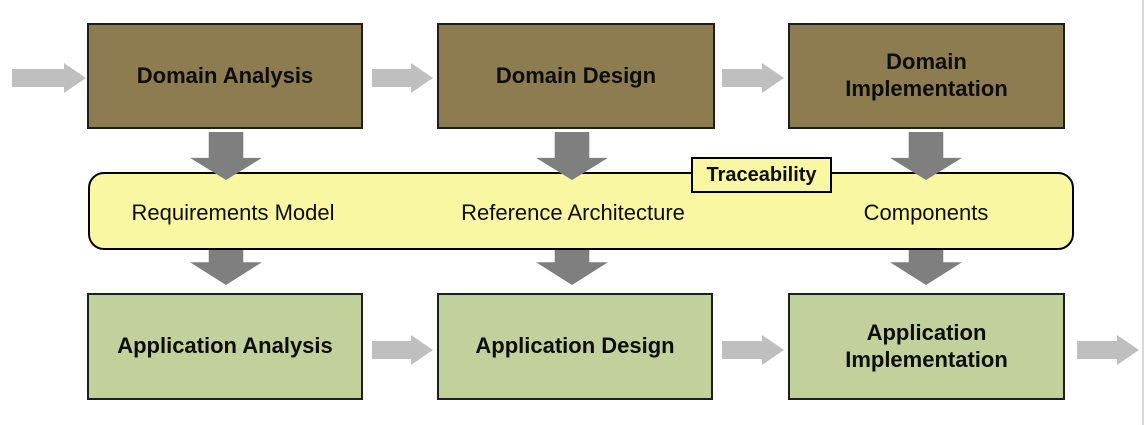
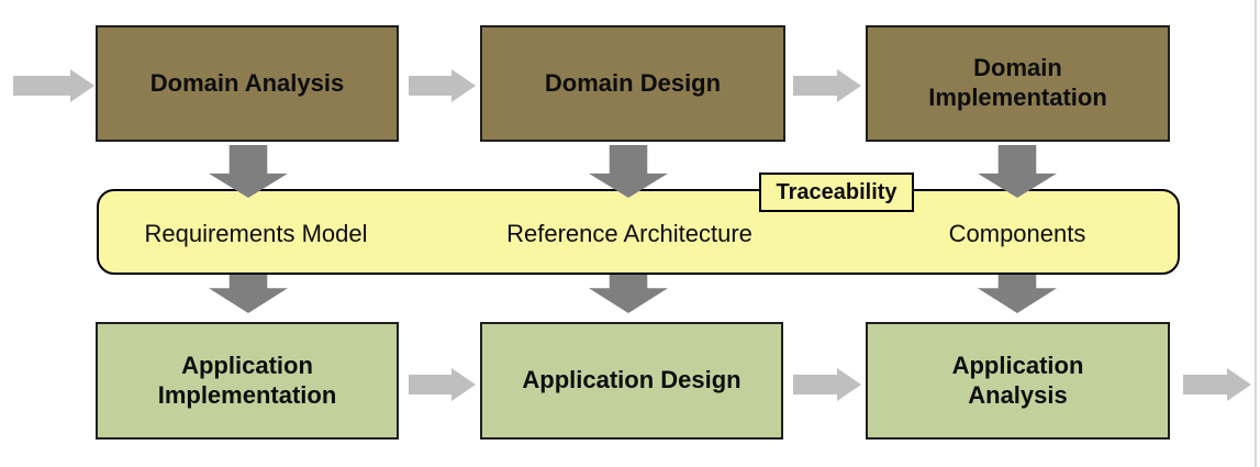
  Domain Analysis
  Domain Design
  Domain Implementation
  Requirements Model
  Reference Architecture
  Components
  Traceability
- Application Analysis
+ Application Implementation
  Application Design
- Application Implementation
+ Application Analysis
